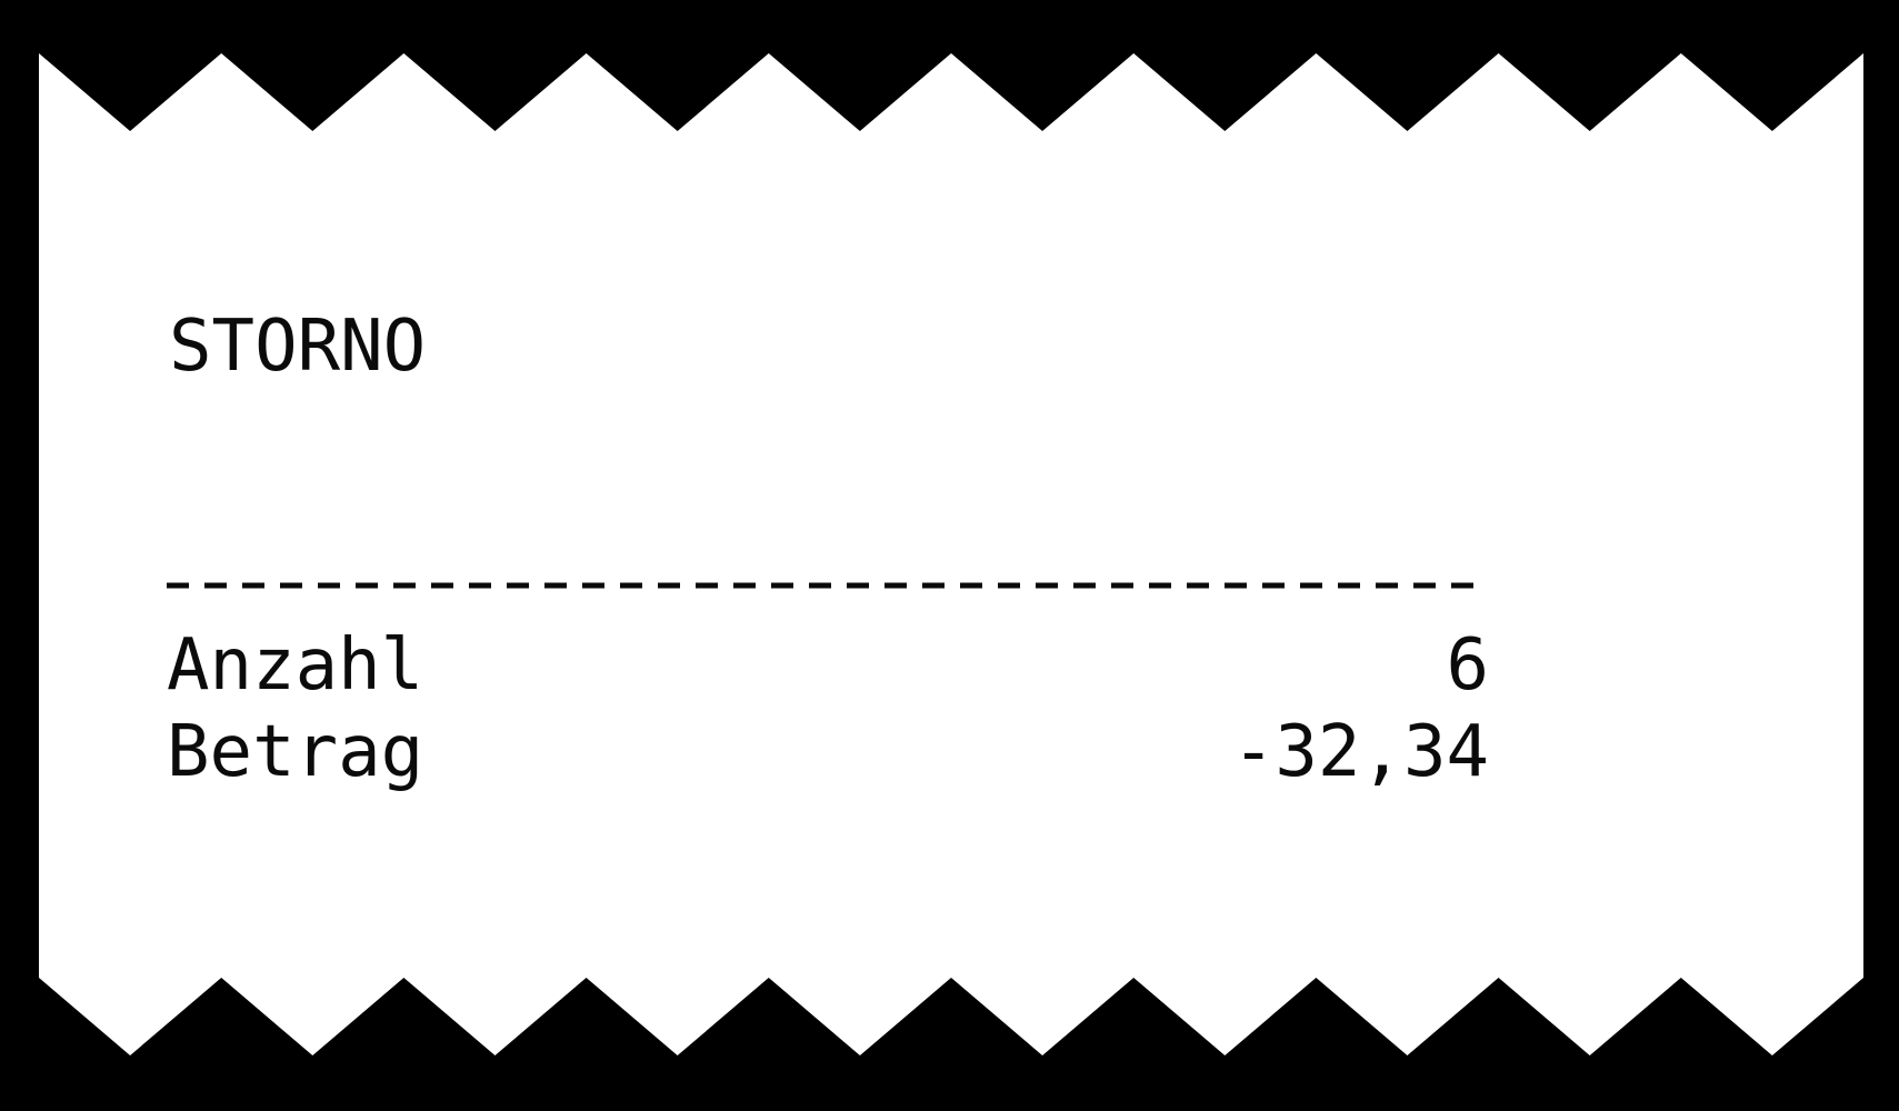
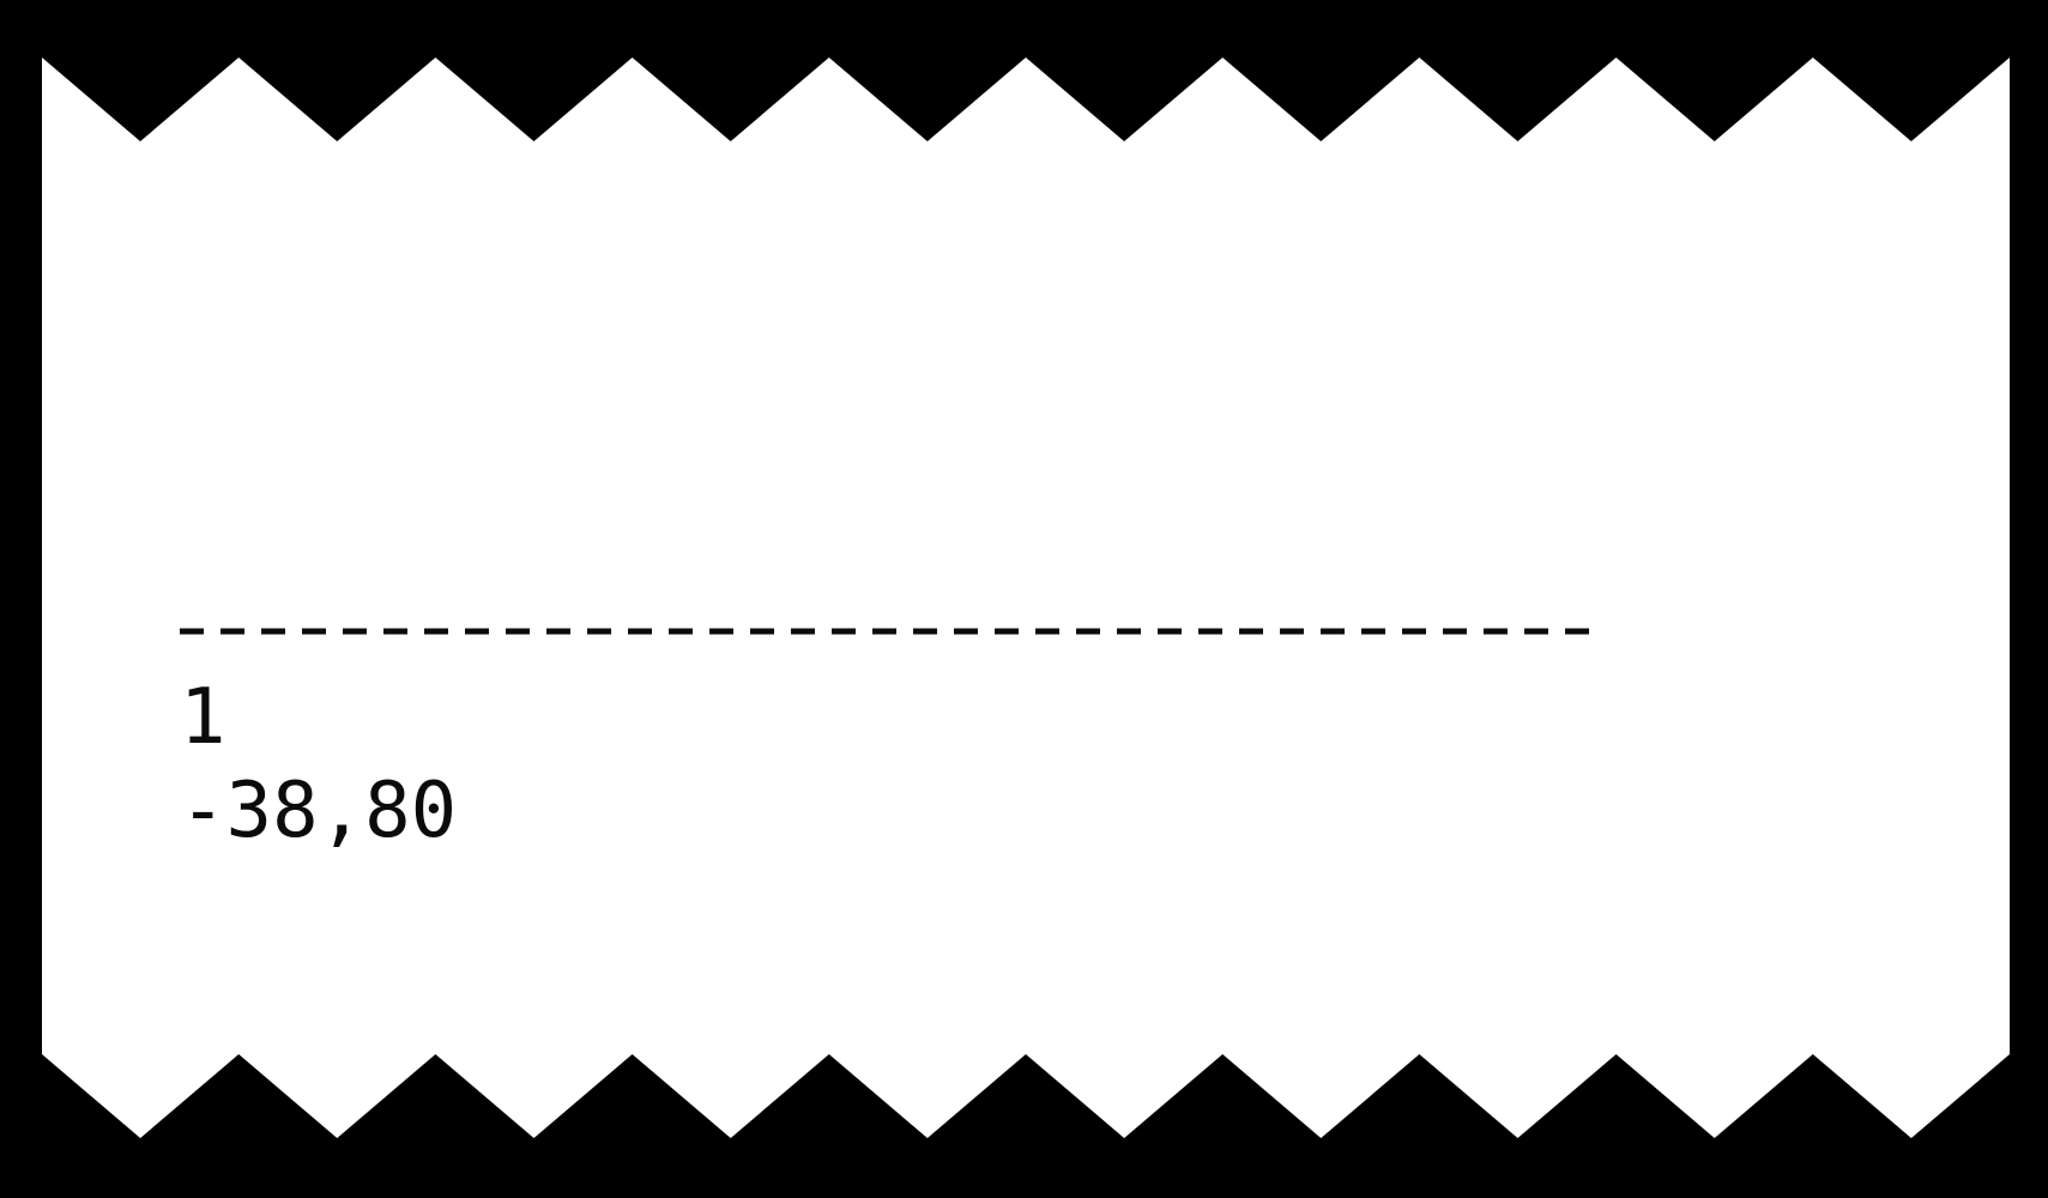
- STORNO
- Anzahl
- 6
+ 1
- Betrag
- -32,34
+ -38,80
